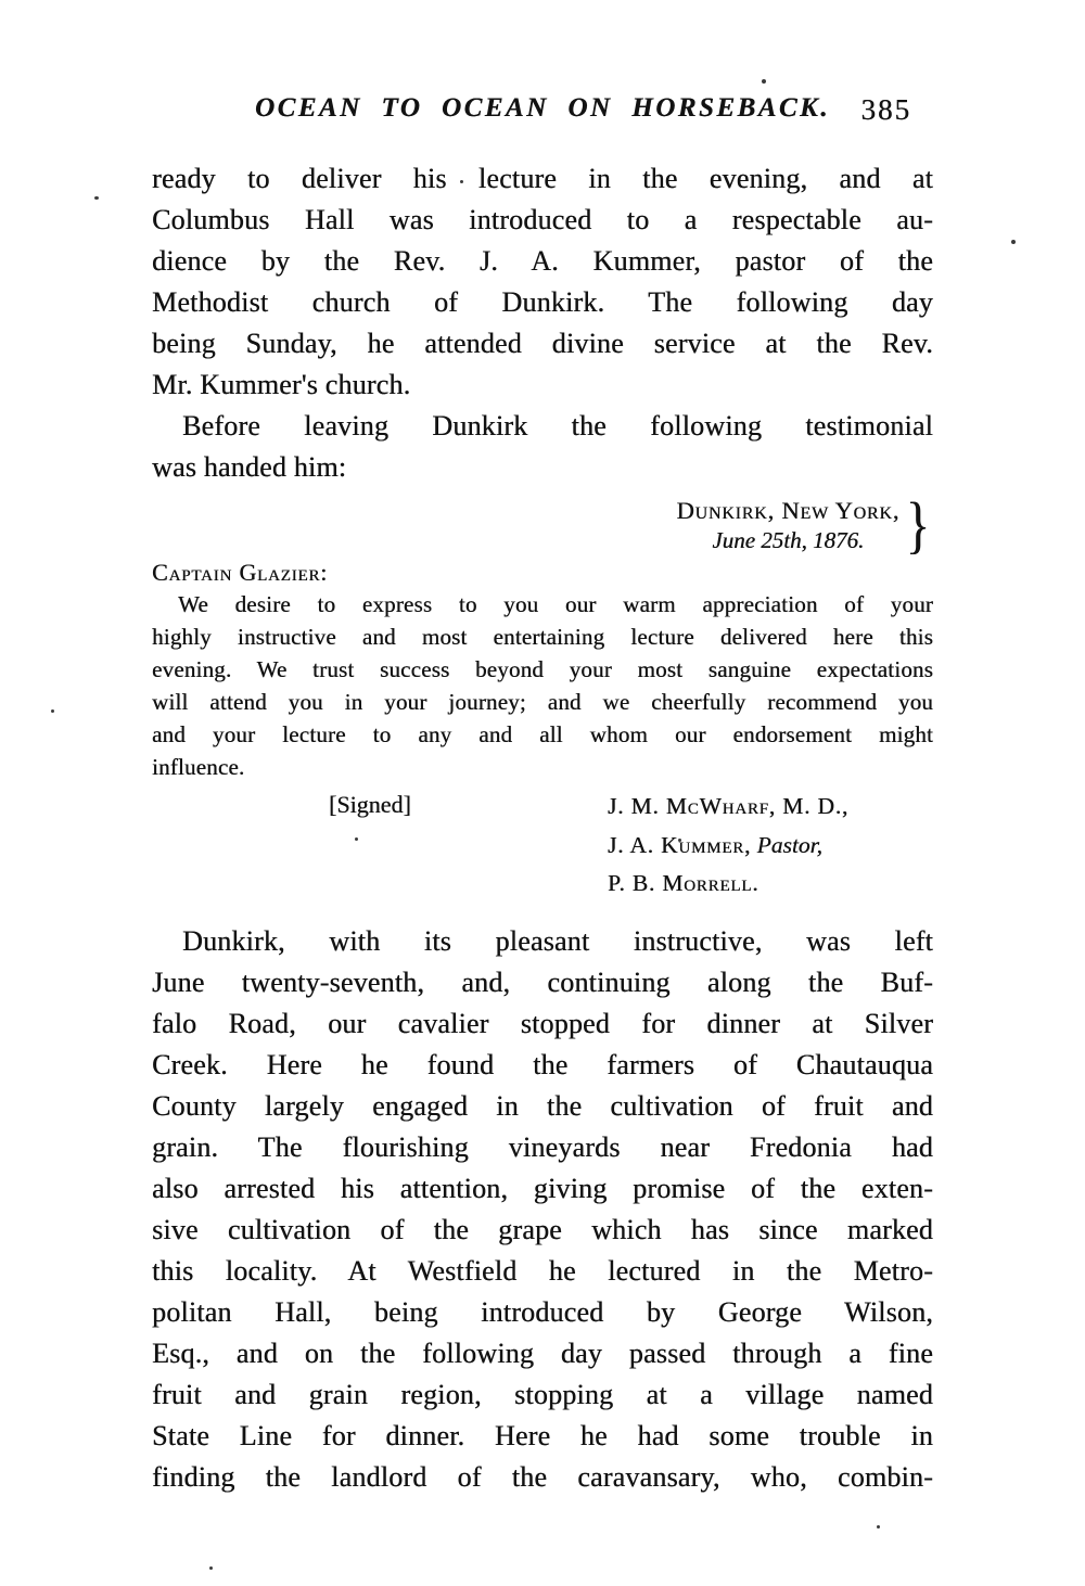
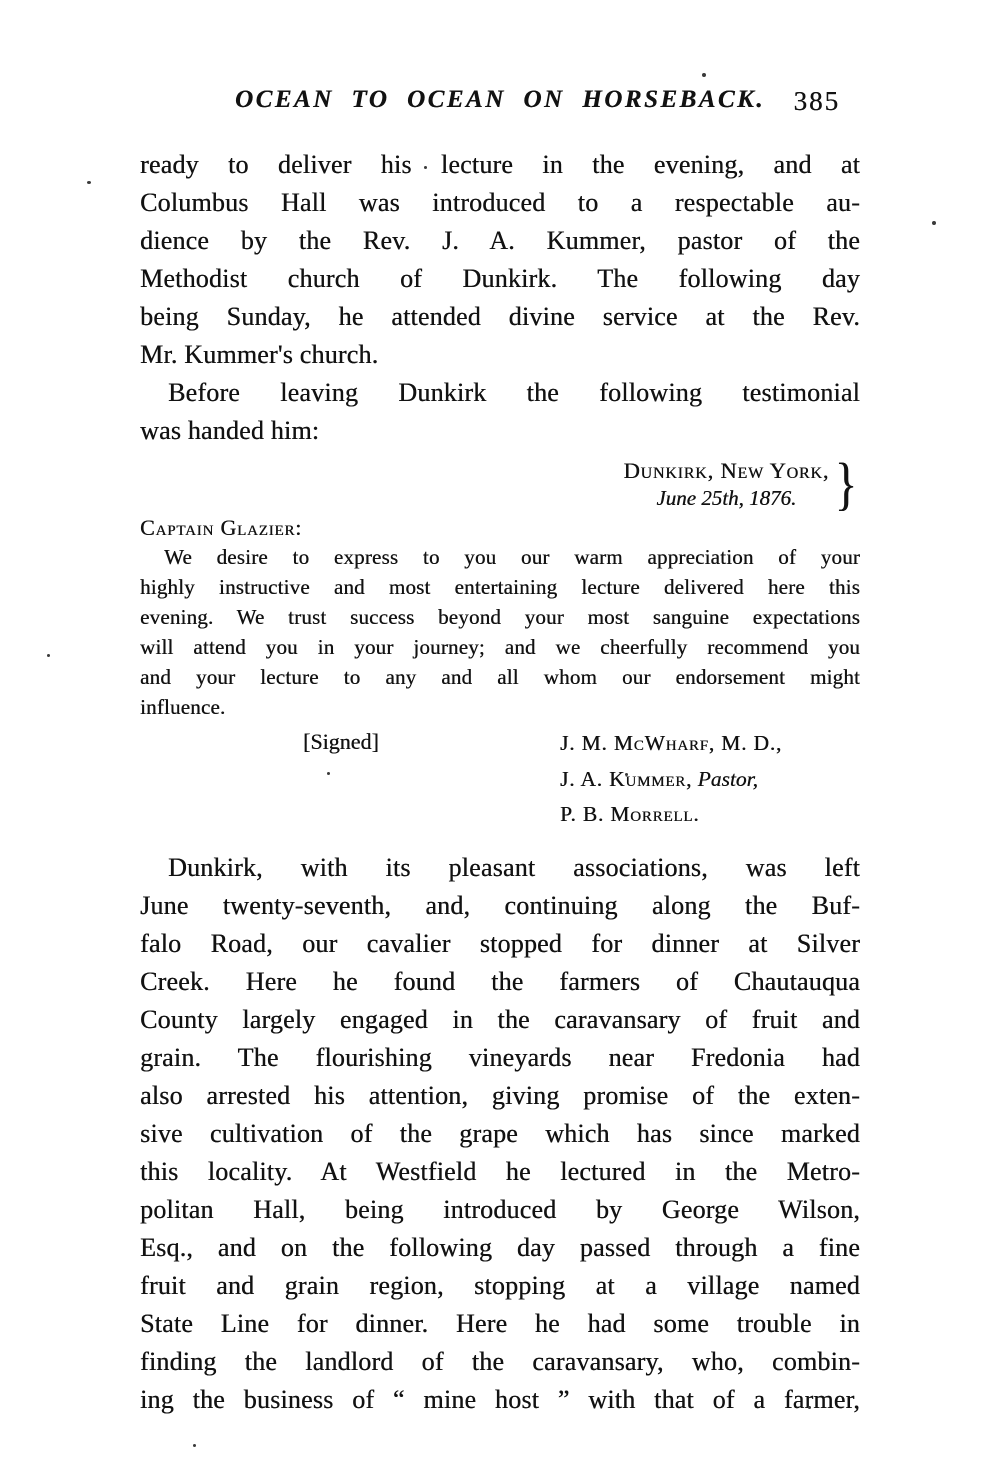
  OCEAN TO OCEAN ON HORSEBACK.
  385
  ready to deliver his lecture in the evening, and at
  Columbus Hall was introduced to a respectable au-
  dience by the Rev. J. A. Kummer, pastor of the
  Methodist church of Dunkirk. The following day
  being Sunday, he attended divine service at the Rev.
  Mr. Kummer's church.
  Before leaving Dunkirk the following testimonial
  was handed him:
  Dunkirk, New York,
  June 25th, 1876.
  }
  Captain Glazier:
  We desire to express to you our warm appreciation of your
  highly instructive and most entertaining lecture delivered here this
  evening. We trust success beyond your most sanguine expectations
  will attend you in your journey; and we cheerfully recommend you
  and your lecture to any and all whom our endorsement might
  influence.
  [Signed]
  J. M. McWharf, M. D.,
  J. A. Kummer, Pastor,
  P. B. Morrell.
- Dunkirk, with its pleasant instructive, was left
+ Dunkirk, with its pleasant associations, was left
  June twenty-seventh, and, continuing along the Buf-
  falo Road, our cavalier stopped for dinner at Silver
  Creek. Here he found the farmers of Chautauqua
- County largely engaged in the cultivation of fruit and
+ County largely engaged in the caravansary of fruit and
  grain. The flourishing vineyards near Fredonia had
  also arrested his attention, giving promise of the exten-
  sive cultivation of the grape which has since marked
  this locality. At Westfield he lectured in the Metro-
  politan Hall, being introduced by George Wilson,
  Esq., and on the following day passed through a fine
  fruit and grain region, stopping at a village named
  State Line for dinner. Here he had some trouble in
  finding the landlord of the caravansary, who, combin-
+ ing the business of “ mine host ” with that of a farmer,
